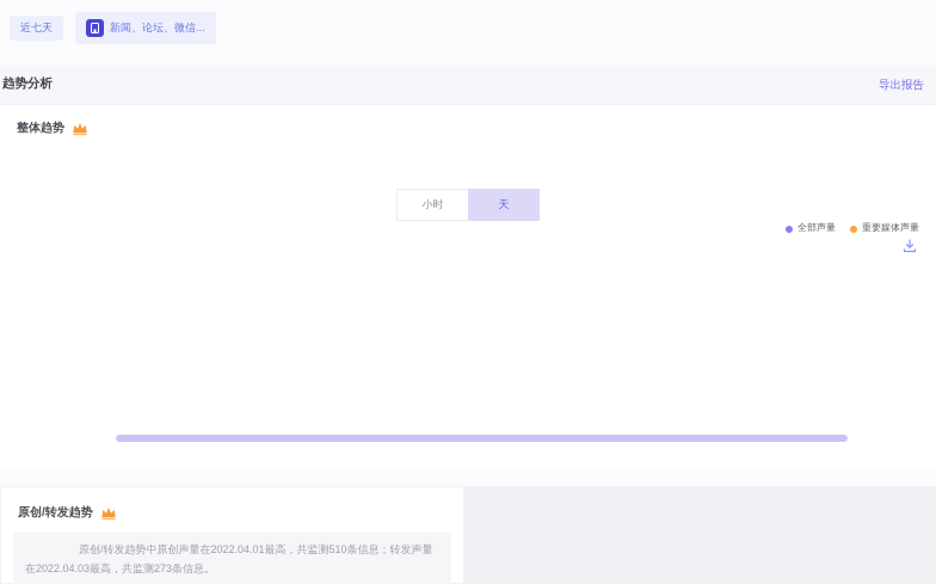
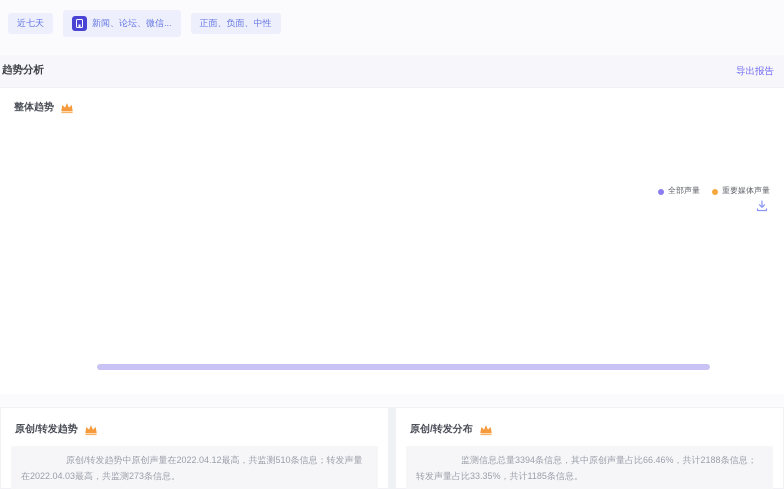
  近七天
  新闻、论坛、微信...
+ 正面、负面、中性
  趋势分析
  导出报告
  整体趋势
- 小时
- 天
  全部声量
  重要媒体声量
  原创/转发趋势
- 原创/转发趋势中原创声量在2022.04.01最高，共监测510条信息；转发声量在2022.04.03最高，共监测273条信息。
+ 原创/转发趋势中原创声量在2022.04.12最高，共监测510条信息；转发声量在2022.04.03最高，共监测273条信息。
+ 原创/转发分布
+ 监测信息总量3394条信息，其中原创声量占比66.46%，共计2188条信息；转发声量占比33.35%，共计1185条信息。
